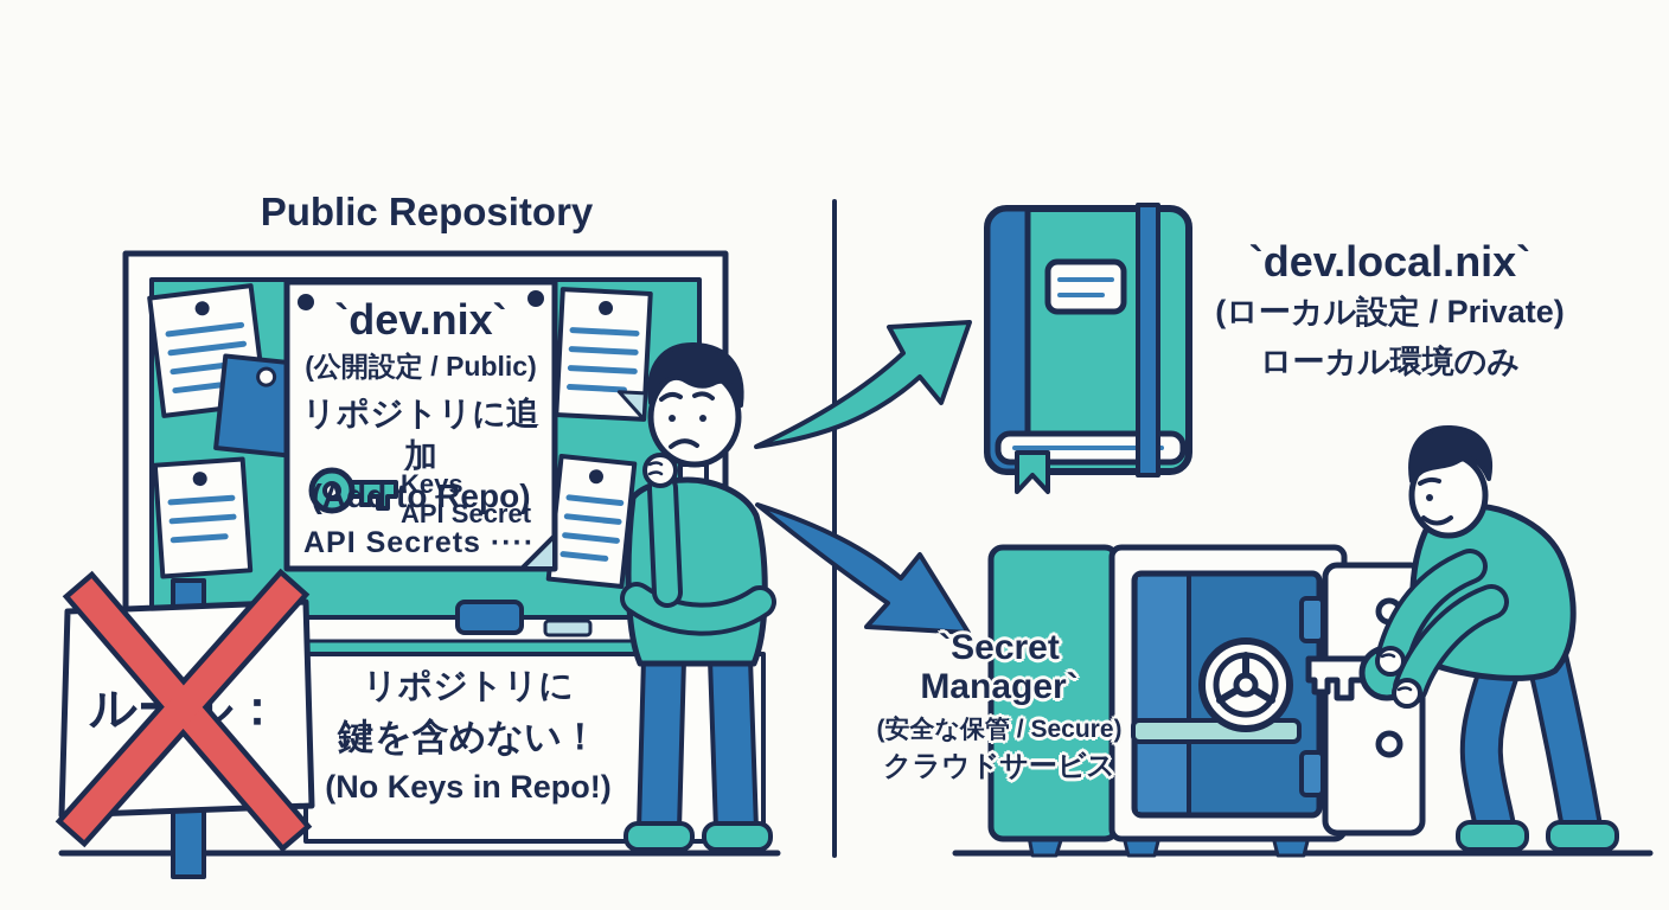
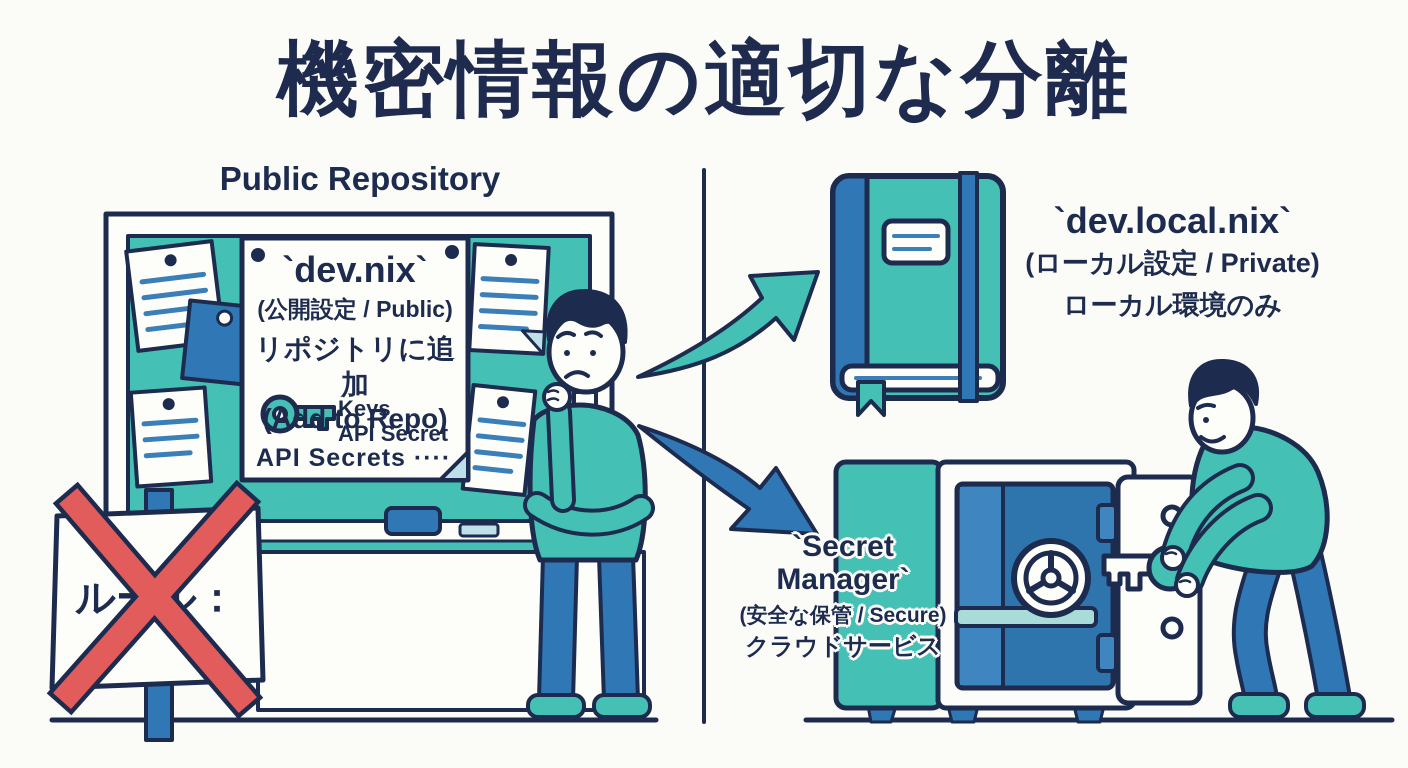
+ 機密情報の適切な分離
  Public Repository
  `dev.nix`
  (公開設定 / Public)
  リポジトリに追加
  (Add to Repo)
  Keys
  API Secret
  API Secrets ····
- リポジトリに
- 鍵を含めない！
- (No Keys in Repo!)
  `dev.local.nix`
  (ローカル設定 / Private)
  ローカル環境のみ
  `Secret
  Manager`
  (安全な保管 / Secure)
  クラウドサービス
